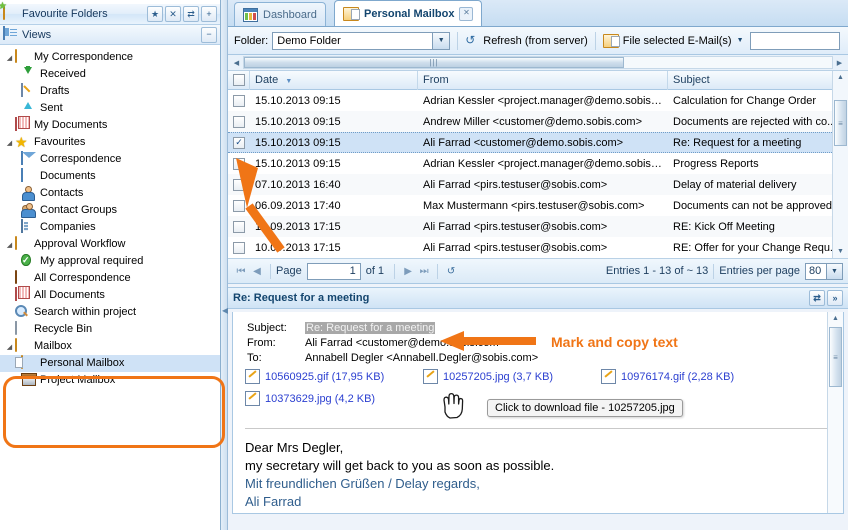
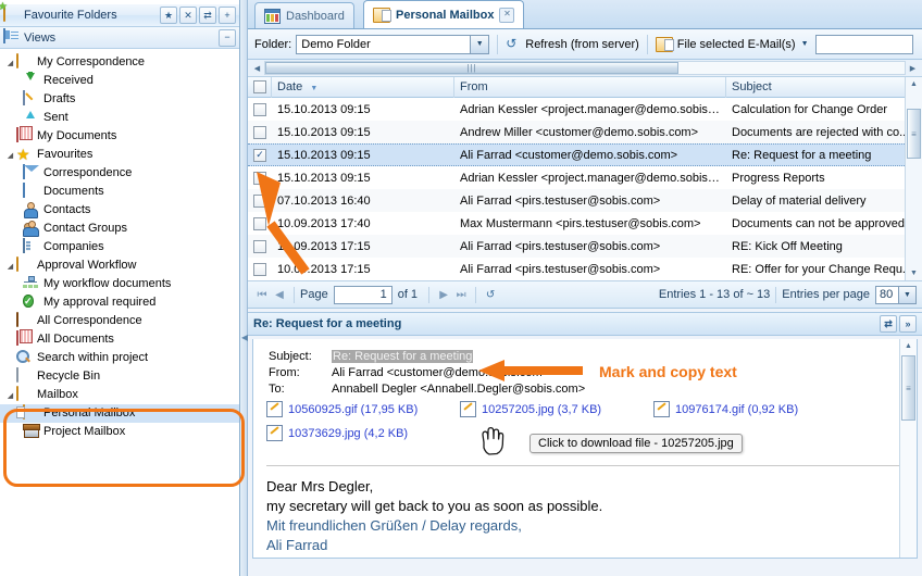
  Favourite Folders
  ★
  ✕
  ⇄
  +
  Views
  −
  My Correspondence
  Received
  Drafts
  Sent
  My Documents
  ★
  Favourites
  Correspondence
  Documents
  Contacts
  Contact Groups
  Companies
  Approval Workflow
+ My workflow documents
  ✓
  My approval required
  All Correspondence
  All Documents
  Search within project
  Recycle Bin
  Mailbox
  Personal Mailbox
  Project Mailbox
  ◀
  Dashboard
  Personal Mailbox
  ✕
  Folder:
  Demo Folder
  ↺
  Refresh (from server)
  File selected E-Mail(s)
  |||
  Date
  From
  Subject
  15.10.2013 09:15
  Adrian Kessler <project.manager@demo.sobis....
  Calculation for Change Order
  15.10.2013 09:15
  Andrew Miller <customer@demo.sobis.com>
  Documents are rejected with co.
  ✓
  15.10.2013 09:15
  Ali Farrad <customer@demo.sobis.com>
  Re: Request for a meeting
  15.10.2013 09:15
  Adrian Kessler <project.manager@demo.sobis....
  Progress Reports
  07.10.2013 16:40
  Ali Farrad <pirs.testuser@sobis.com>
  Delay of material delivery
- 06.09.2013 17:40
+ 10.09.2013 17:40
  Max Mustermann <pirs.testuser@sobis.com>
  Documents can not be approved
  109.2013 17:15
  Ali Farrad <pirs.testuser@sobis.com>
  RE: Kick Off Meeting
  10.02013 17:15
  Ali Farrad <pirs.testuser@sobis.com>
  RE: Offer for your Change Requ
  ≡
  ⏮
  ◀
  Page
  1
  of 1
  ▶
  ⏭
  ↺
  Entries 1 - 13 of ~ 13
  Entries per page
  80
  Re: Request for a meeting
  ⇄
  »
  Subject:
  Re: Request for a meeting
  From:
  To:
  Annabell Degler <Annabell.Degler@sobis.com>
  10560925.gif (17,95 KB)
  10257205.jpg (3,7 KB)
- 10976174.gif (2,28 KB)
+ 10976174.gif (0,92 KB)
  10373629.jpg (4,2 KB)
  Click to download file - 10257205.jpg
  Dear Mrs Degler,
  my secretary will get back to you as soon as possible.
  Mit freundlichen Grüßen / Delay regards,
  Ali Farrad
  ≡
  Mark and copy text
